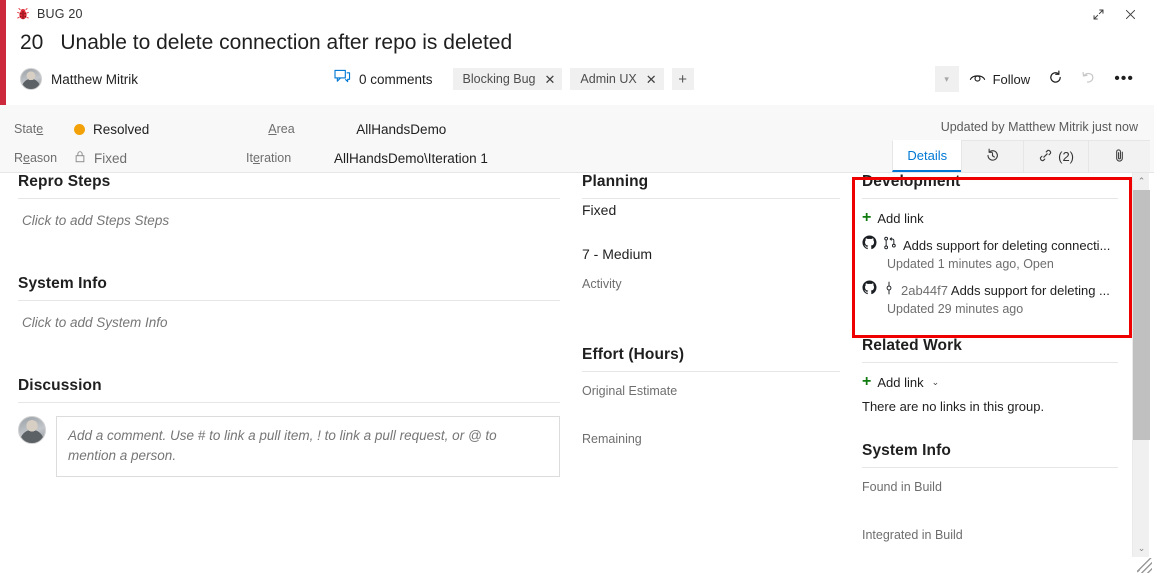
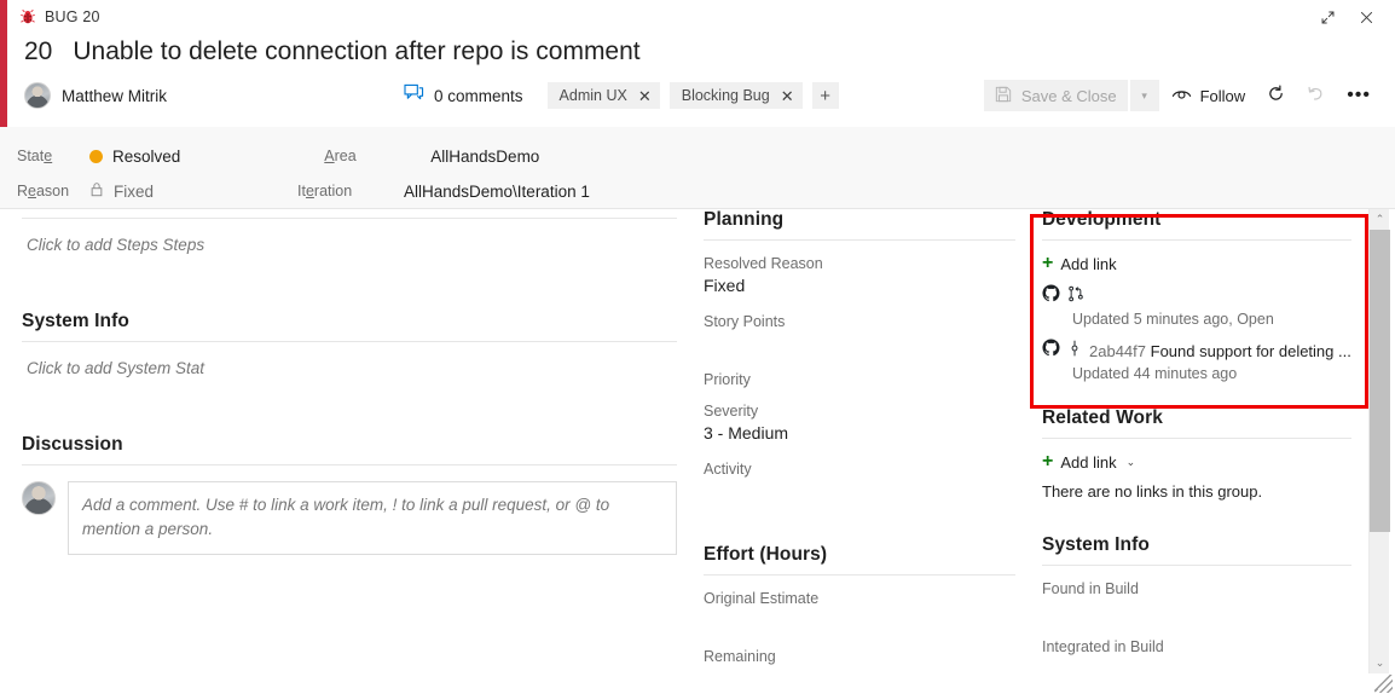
  BUG 20
  20
- Unable to delete connection after repo is deleted
+ Unable to delete connection after repo is comment
  Matthew Mitrik
  0 comments
- Blocking Bug
+ Admin UX
  ✕
- Admin UX
+ Blocking Bug
  ✕
  +
+ Save & Close
  ▾
  Follow
  •••
  State
  Resolved
  Area
  AllHandsDemo
  Reason
  Fixed
  Iteration
  AllHandsDemo\Iteration 1
- Updated by Matthew Mitrik just now
- Details
- (2)
- Repro Steps
  Click to add Steps Steps
  System Info
- Click to add System Info
+ Click to add System Stat
  Discussion
- Add a comment. Use # to link a pull item, ! to link a pull request, or @ to mention a person.
+ Add a comment. Use # to link a work item, ! to link a pull request, or @ to mention a person.
  Planning
+ Resolved Reason
  Fixed
+ Story Points
+ Priority
+ Severity
- 7 - Medium
+ 3 - Medium
  Activity
  Effort (Hours)
  Original Estimate
  Remaining
  Development
  +
  Add link
- Adds support for deleting connecti...
- Updated 1 minutes ago, Open
+ Updated 5 minutes ago, Open
- 2ab44f7 Adds support for deleting ...
+ 2ab44f7 Found support for deleting ...
- Updated 29 minutes ago
+ Updated 44 minutes ago
  Related Work
  +
  Add link
  ⌄
  There are no links in this group.
  System Info
  Found in Build
  Integrated in Build
  ⌃
  ⌄
